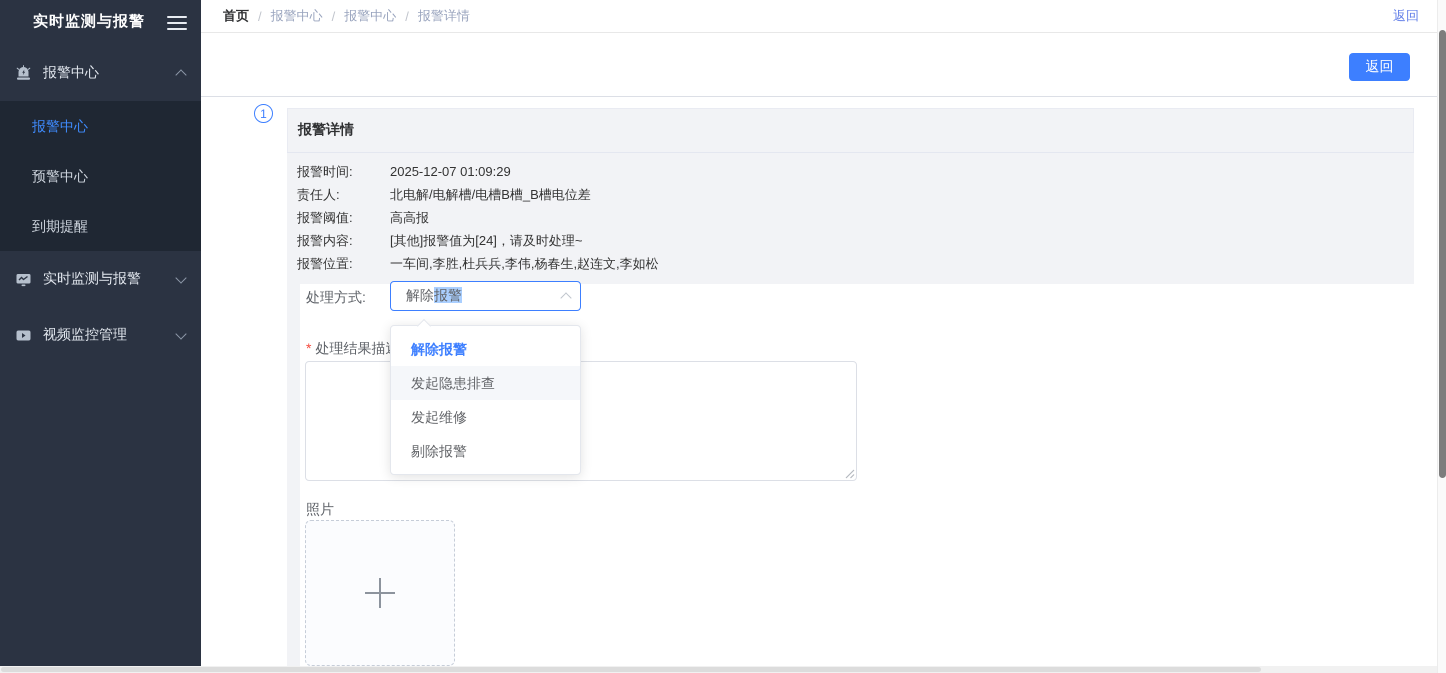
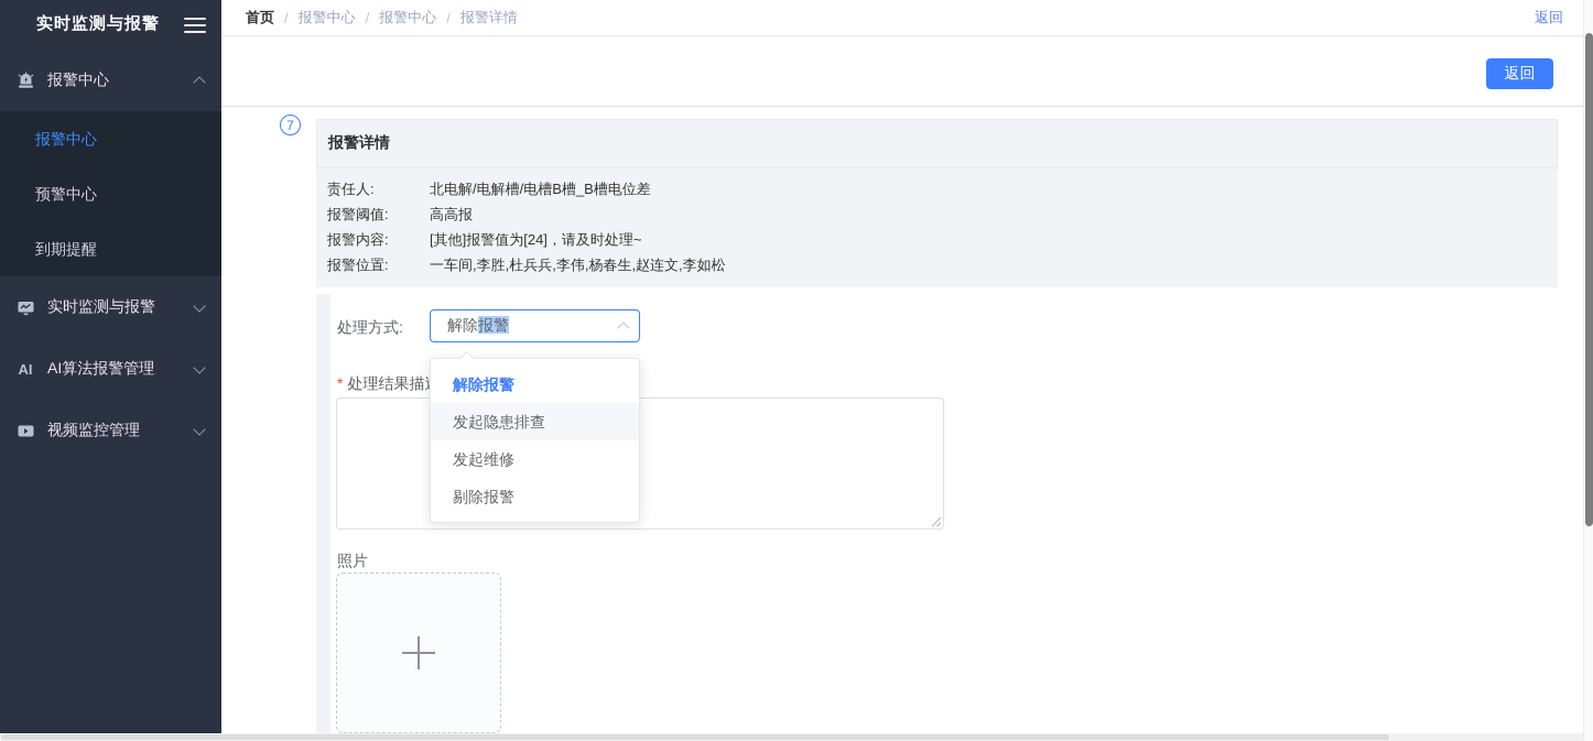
  实时监测与报警
  报警中心
  报警中心
  预警中心
  到期提醒
  实时监测与报警
+ AI
+ AI算法报警管理
  视频监控管理
  首页
  /
  报警中心
  /
  报警中心
  /
  报警详情
  返回
  返回
- 1
+ 7
  报警详情
- 报警时间: 2025-12-07 01:09:29
  责任人: 北电解/电解槽/电槽B槽_B槽电位差
  报警阈值: 高高报
  报警内容: [其他]报警值为[24]，请及时处理~
  报警位置: 一车间,李胜,杜兵兵,李伟,杨春生,赵连文,李如松
  处理方式:
  解除报警
  * 处理结果描
  解除报警
  发起隐患排查
  发起维修
  剔除报警
  照片
